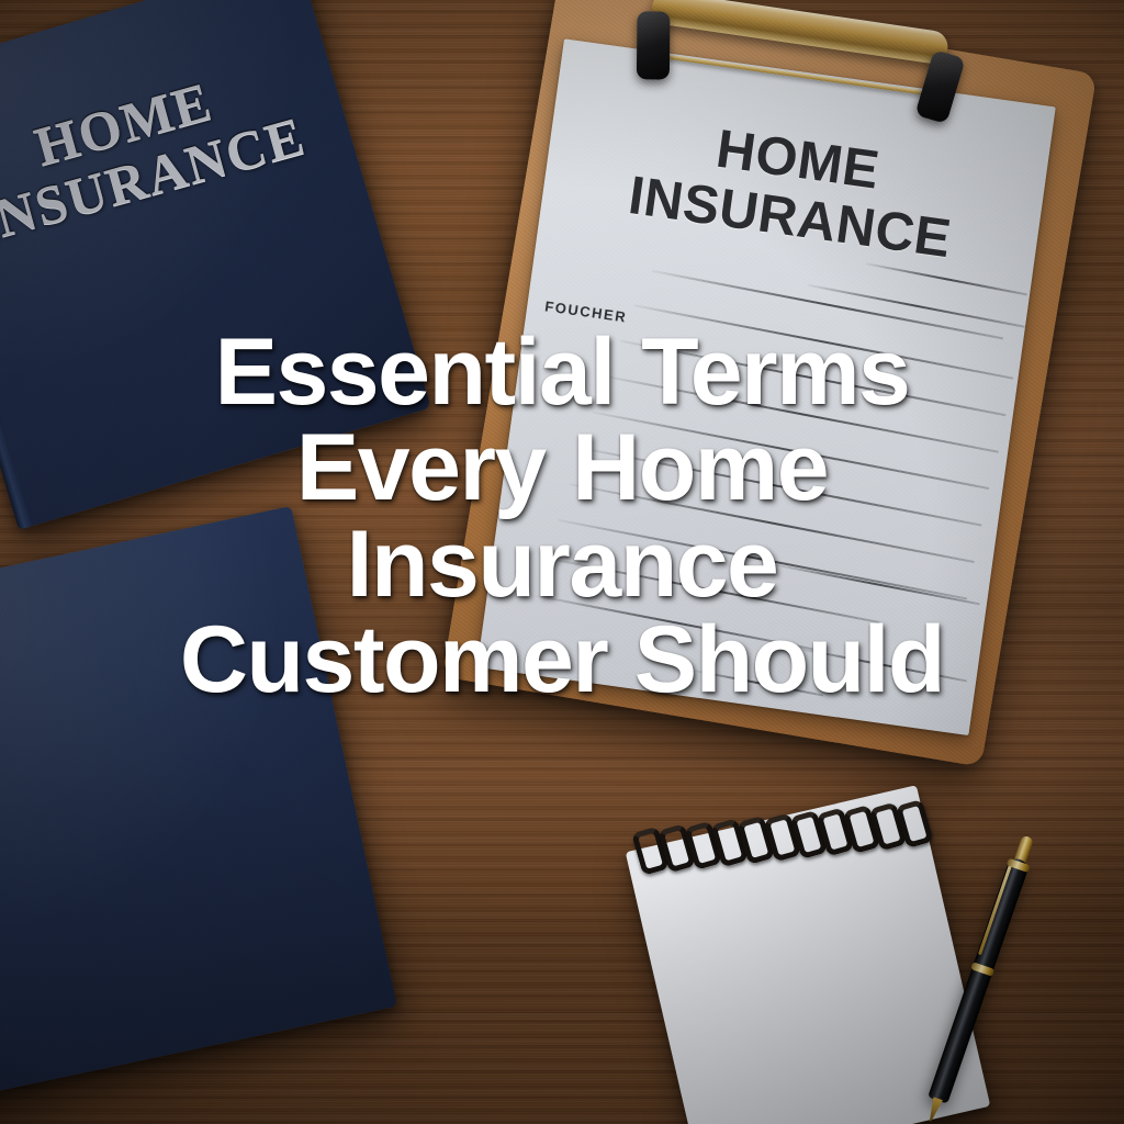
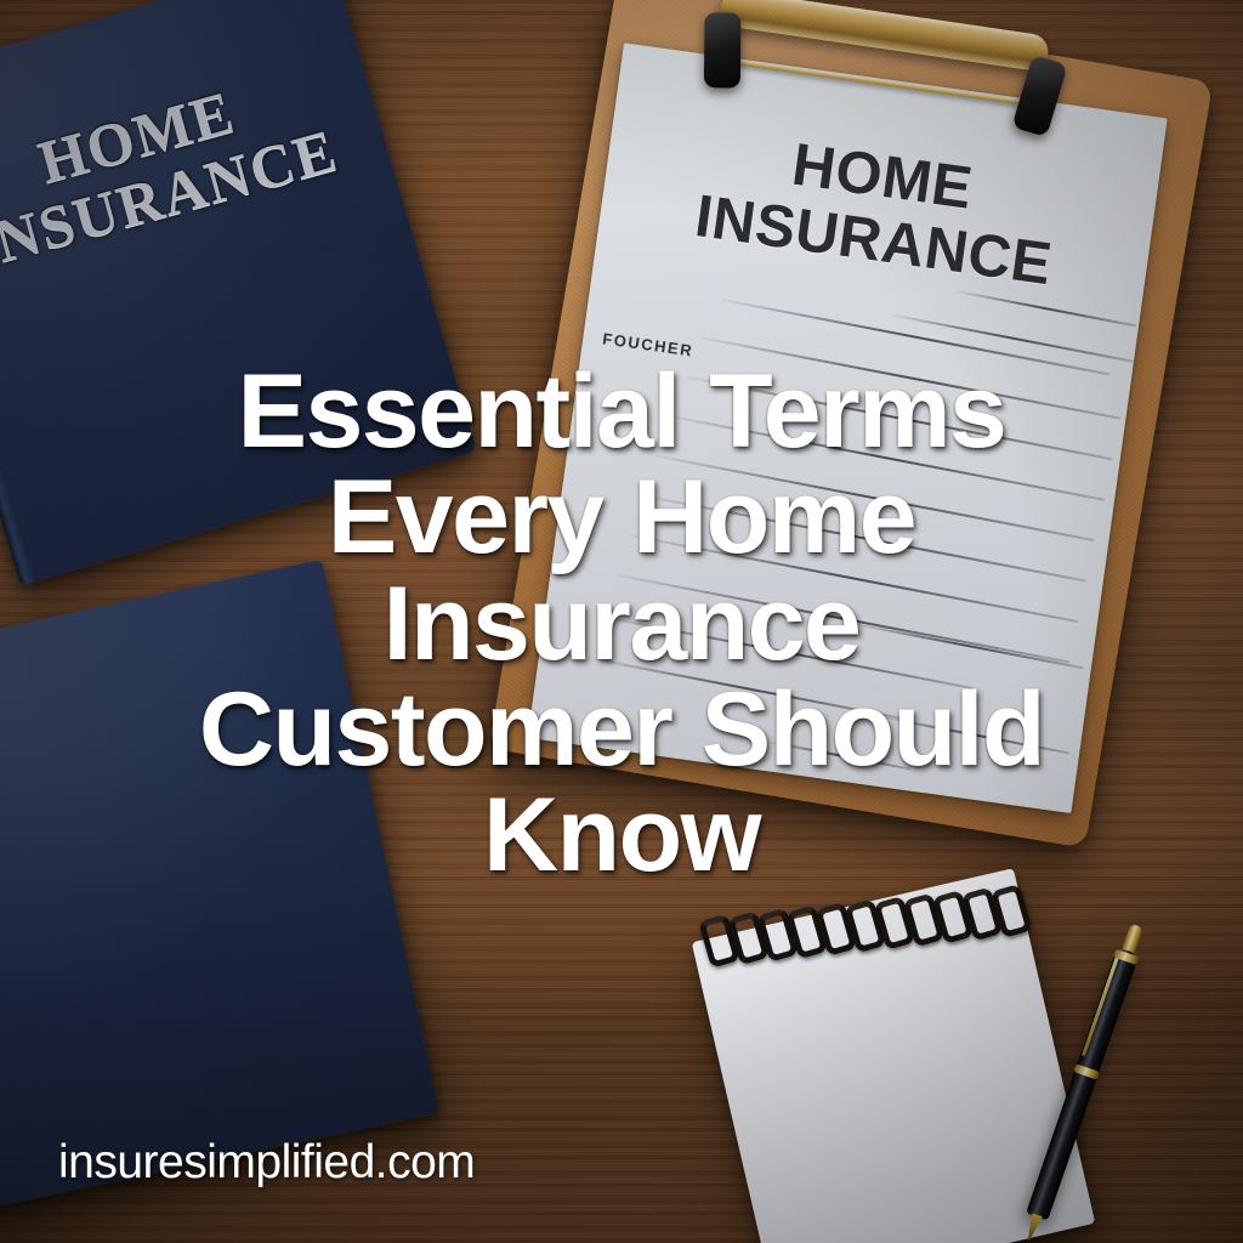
  Essential Terms
  Every Home
  Insurance
  Customer Should
+ Know
+ insuresimplified.com
